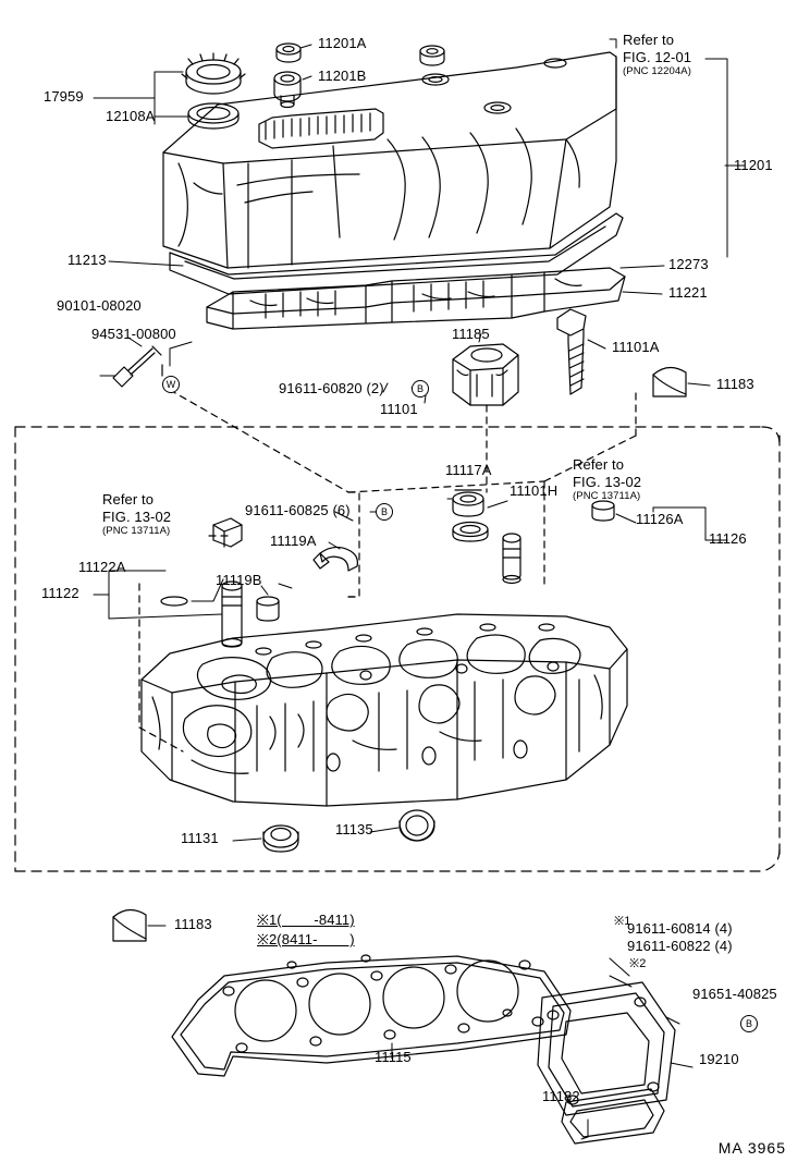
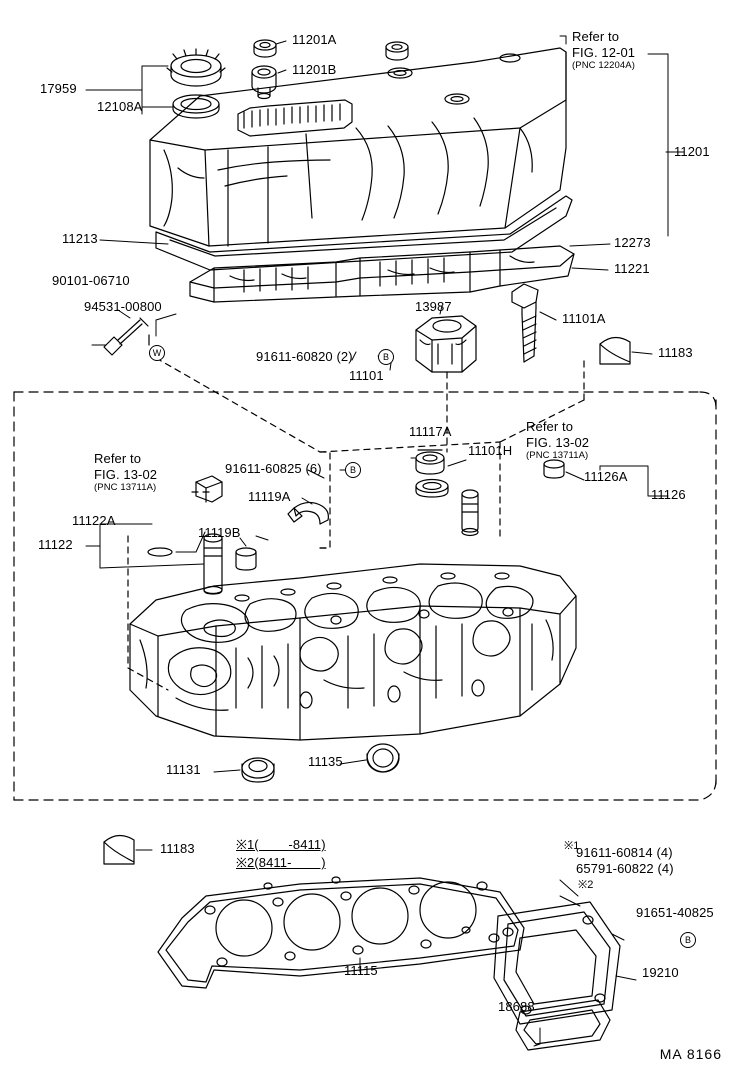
  11201A
  11201B
  17959
  12108A
  11213
- 90101-08020
+ 90101-06710
  94531-00800
  11201
  12273
  11221
- 11185
+ 13987
  11101A
  11183
  91611-60820 (2)
  11101
  11117A
  11101H
  91611-60825 (6)
  11119A
  11119B
  11122A
  11122
  11126A
  11126
  11131
  11135
  11183
  11115
  19210
- 11182
+ 18688
  91611-60814 (4)
- 91611-60822 (4)
+ 65791-60822 (4)
  91651-40825
  ※1
  ※2
  ※1( -8411)
  ※2(8411- )
  Refer to
  FIG. 12-01
  (PNC 12204A)
  Refer to
  FIG. 13-02
  (PNC 13711A)
  Refer to
  FIG. 13-02
  (PNC 13711A)
  B
  B
  B
  W
- MA 3965
+ MA 8166
